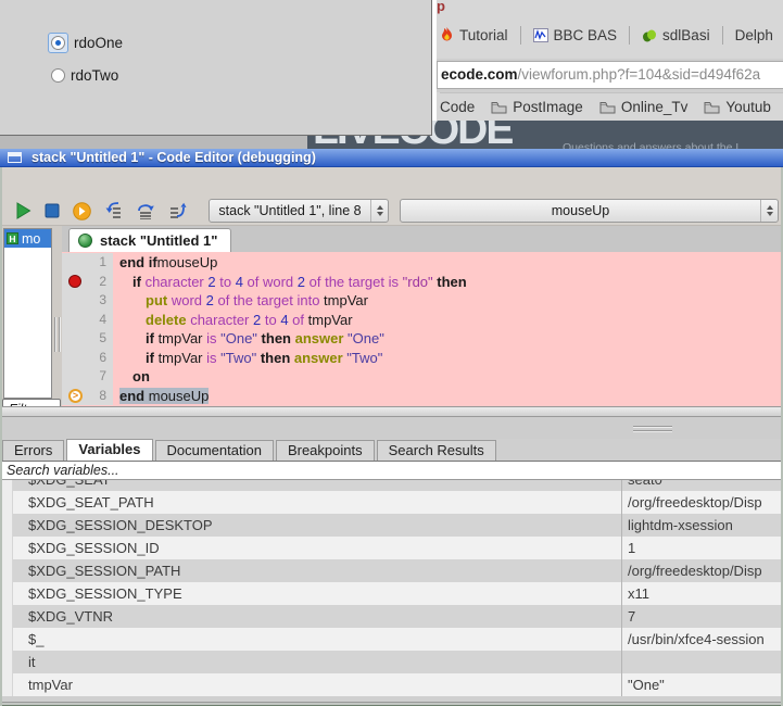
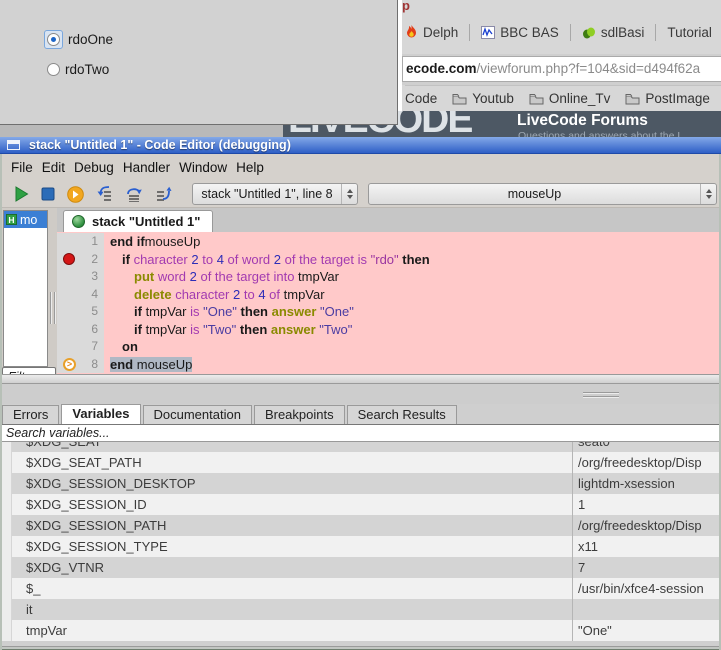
  p
- Tutorial
+ Delph
  BBC BAS
  sdlBasi
- Delph
+ Tutorial
  ecode.com/viewforum.php?f=104&sid=d494f62a
  Code
- PostImage
+ Youtub
  Online_Tv
- Youtub
+ PostImage
+ LiveCode Forums
  Questions and answers about the L
  rdoOne
  rdoTwo
  stack "Untitled 1" - Code Editor (debugging)
+ File
+ Edit
+ Debug
+ Handler
+ Window
+ Help
  stack "Untitled 1", line 8
  mouseUp
  H
  mo
  stack "Untitled 1"
  1
  end ifmouseUp
  2
  if character 2 to 4 of word 2 of the target is "rdo" then
  3
  put word 2 of the target into tmpVar
  4
  delete character 2 to 4 of tmpVar
  5
  if tmpVar is "One" then answer "One"
  6
  if tmpVar is "Two" then answer "Two"
  7
  on
  >
  8
  end mouseUp
  Errors
  Variables
  Documentation
  Breakpoints
  Search Results
  Search variables...
  $XDG_SEAT
  seat0
  $XDG_SEAT_PATH
  /org/freedesktop/Disp
  $XDG_SESSION_DESKTOP
  lightdm-xsession
  $XDG_SESSION_ID
  1
  $XDG_SESSION_PATH
  /org/freedesktop/Disp
  $XDG_SESSION_TYPE
  x11
  $XDG_VTNR
  7
  $_
  /usr/bin/xfce4-session
  it
  tmpVar
  "One"
